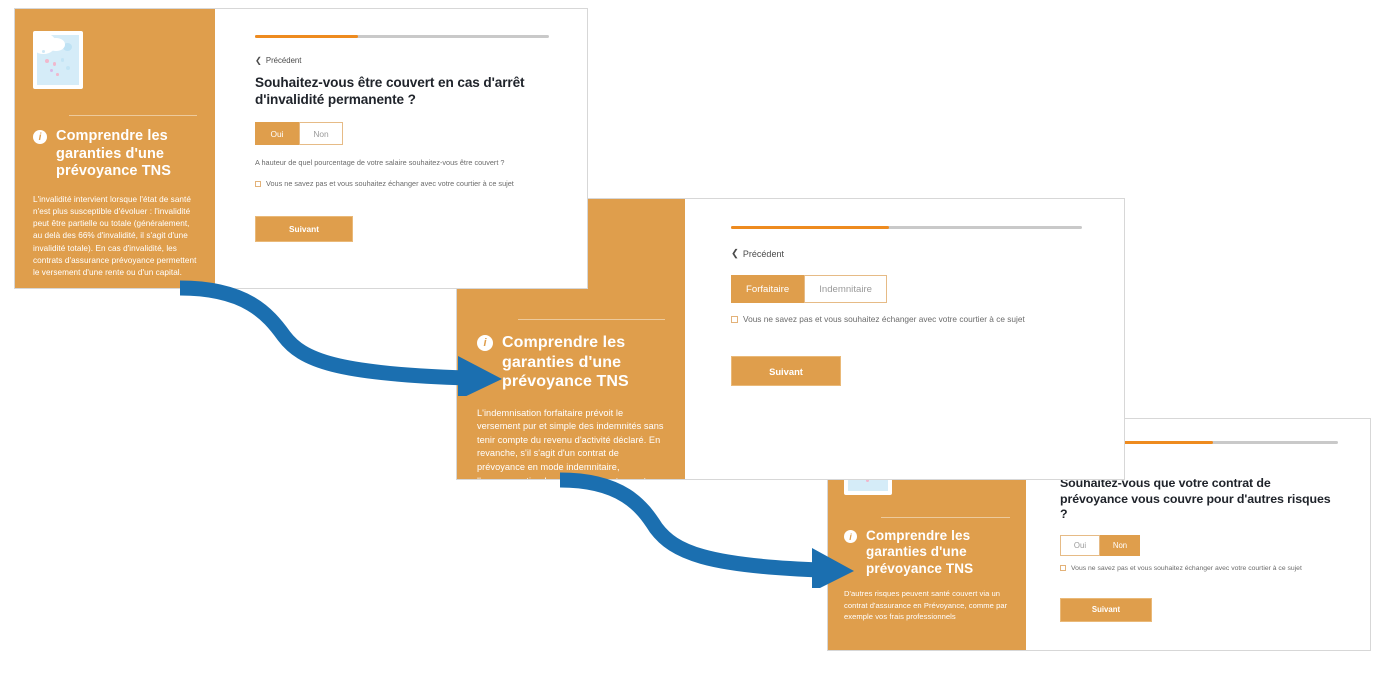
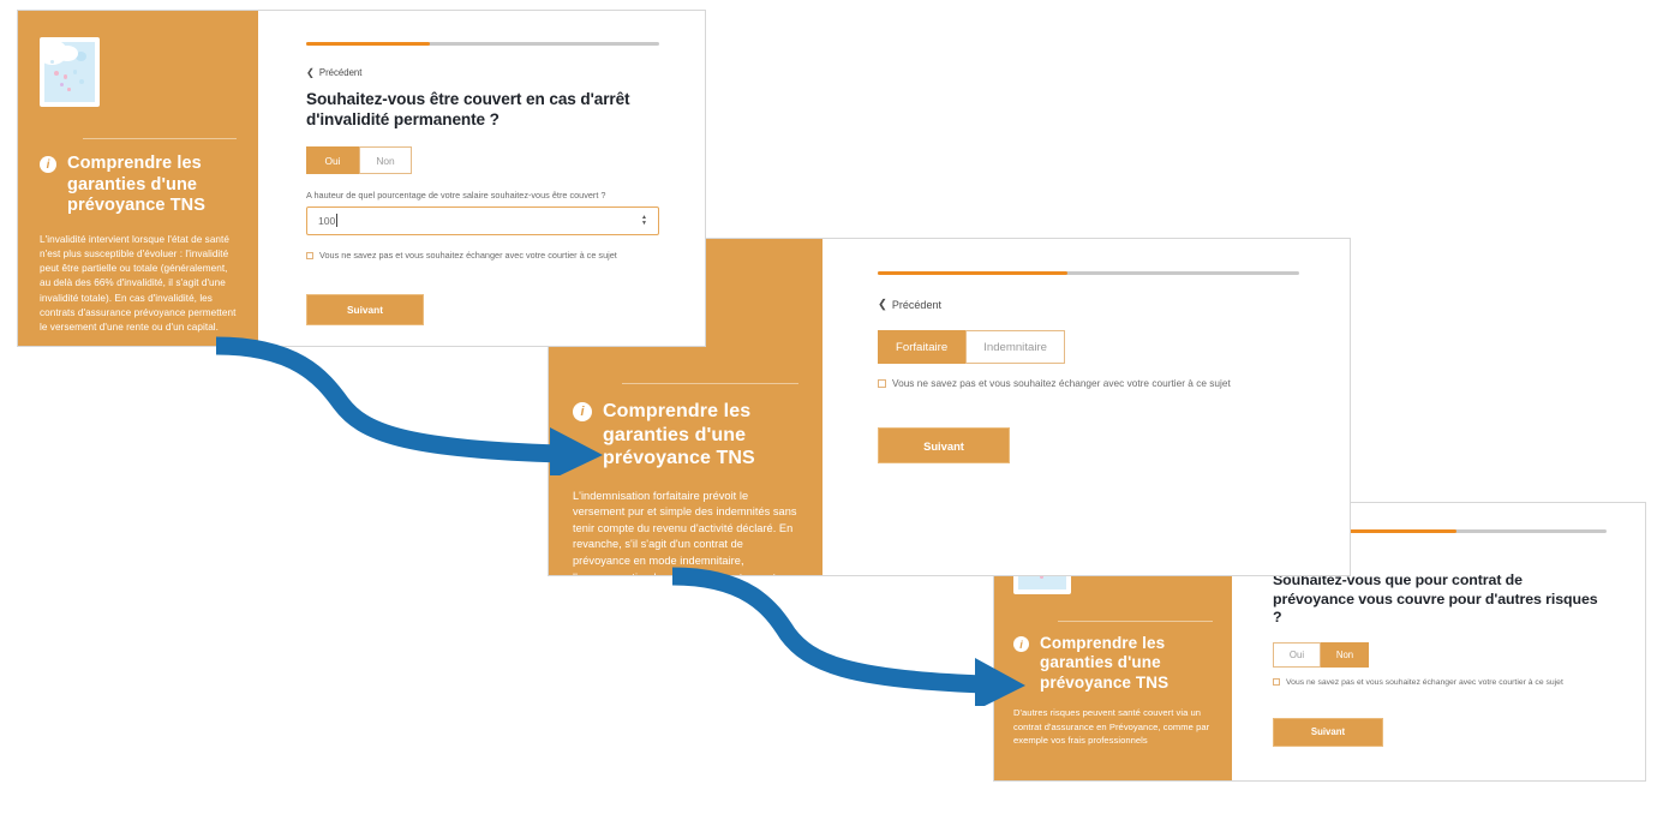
  i
  Comprendre les garanties d'une prévoyance TNS
  L'invalidité intervient lorsque l'état de santé n'est plus susceptible d'évoluer : l'invalidité peut être partielle ou totale (généralement, au delà des 66% d'invalidité, il s'agit d'une invalidité totale). En cas d'invalidité, les contrats d'assurance prévoyance permettent le versement d'une rente ou d'un capital.
  ❮
  Précédent
  Souhaitez-vous être couvert en cas d'arrêt d'invalidité permanente ?
  Oui
  Non
  A hauteur de quel pourcentage de votre salaire souhaitez-vous être couvert ?
+ 100
  Vous ne savez pas et vous souhaitez échanger avec votre courtier à ce sujet
  Suivant
  i
  Comprendre les garanties d'une prévoyance TNS
  ❮
  Précédent
  Forfaitaire
  Indemnitaire
  Vous ne savez pas et vous souhaitez échanger avec votre courtier à ce sujet
  Suivant
  i
  Comprendre les garanties d'une prévoyance TNS
  D'autres risques peuvent santé couvert via un contrat d'assurance en Prévoyance, comme par exemple vos frais professionnels
- Souhaitez-vous que votre contrat de prévoyance vous couvre pour d'autres risques ?
+ Souhaitez-vous que pour contrat de prévoyance vous couvre pour d'autres risques ?
  Oui
  Non
  Suivant
